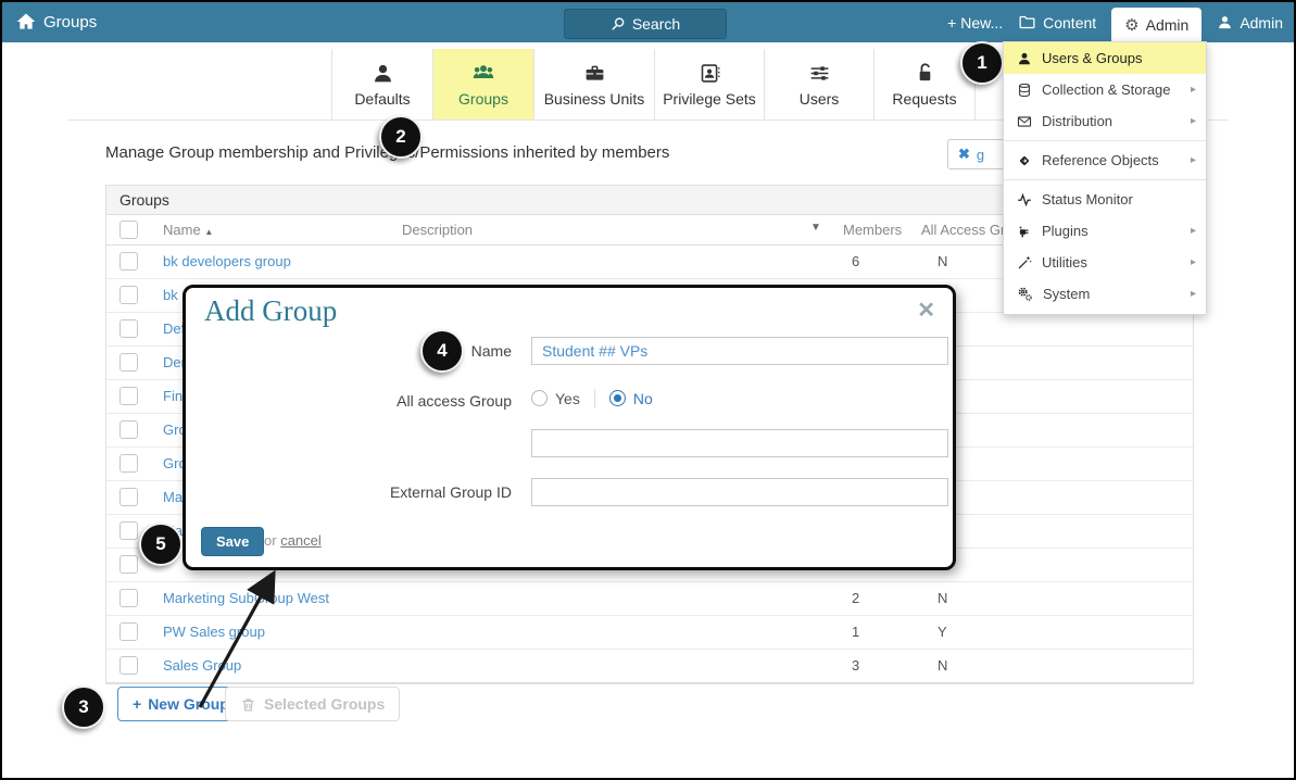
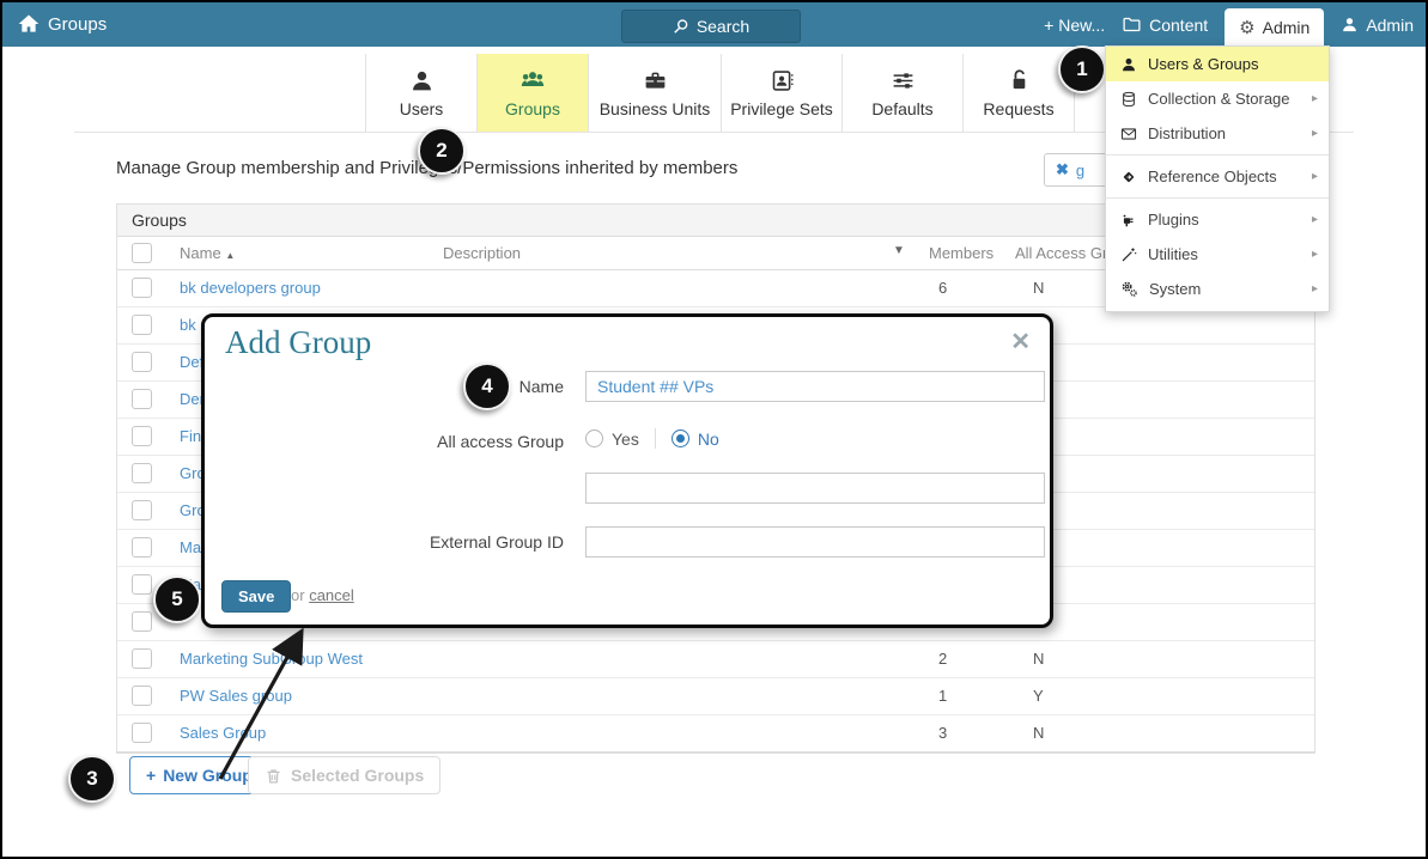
  Groups
  Search
  + New...
  Content
  ⚙
  Admin
  Admin
- Defaults
+ Users
  Groups
  Business Units
  Privilege Sets
- Users
+ Defaults
  Requests
  Manage Group membership and Privile/Permissions inherited by members
  ✖
  g
  Groups
  Name ▲
  Description
  ▼
  Members
  All Access G
  bk developers group
  6
  N
  Fin
  Ma
  Marketing Subroup West
  2
  N
  PW Sales group
  1
  Y
  Sales Grup
  3
  N
  +
  New Grou
  Selected Groups
  Add Group
  ✕
  Name
  Student ## VPs
  All access Group
  Yes
  No
  External Group ID
  Save
  or cancel
  Users & Groups
  Collection & Storage
  ▸
  Distribution
  ▸
  Reference Objects
  ▸
- Status Monitor
  Plugins
  ▸
  Utilities
  ▸
  System
  ▸
  1
  2
  3
  4
  5
